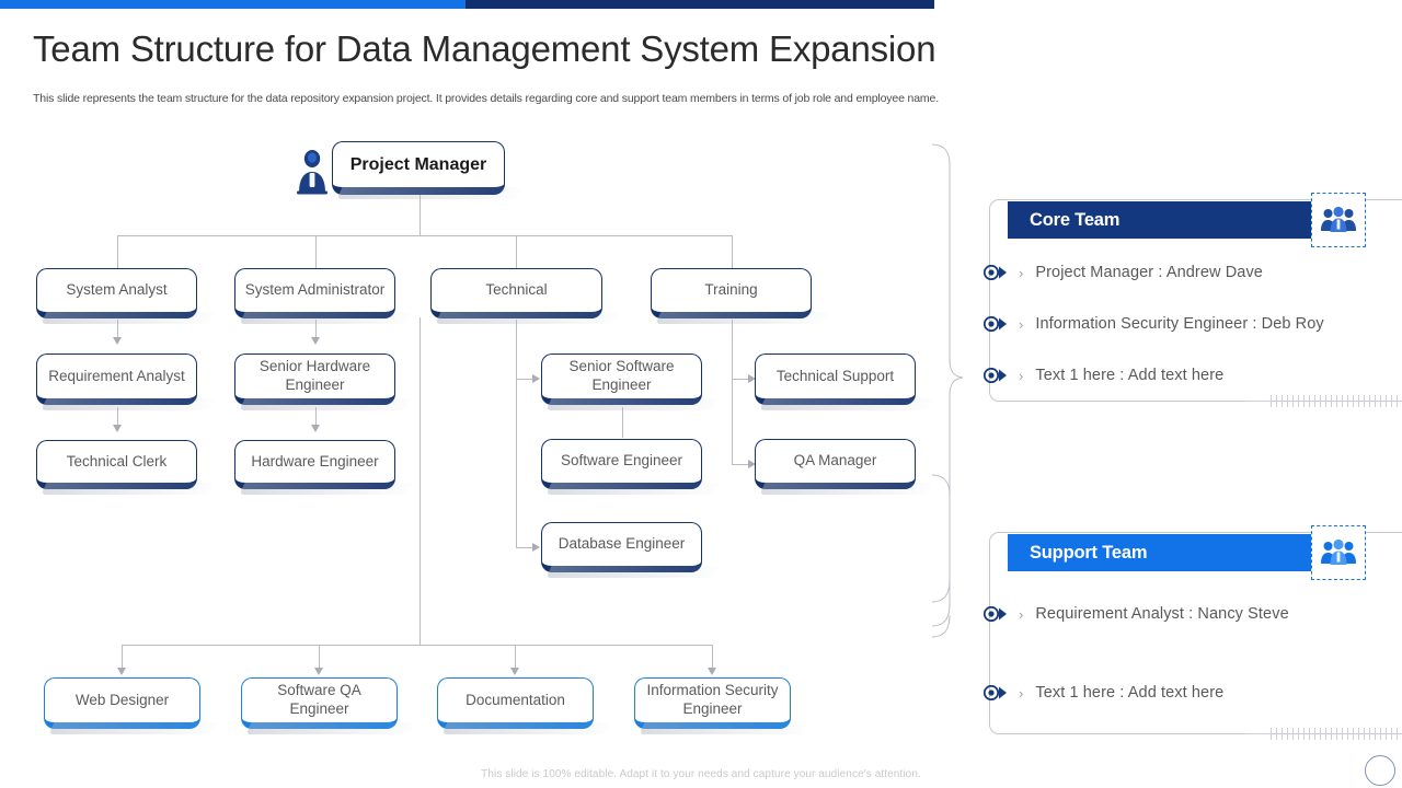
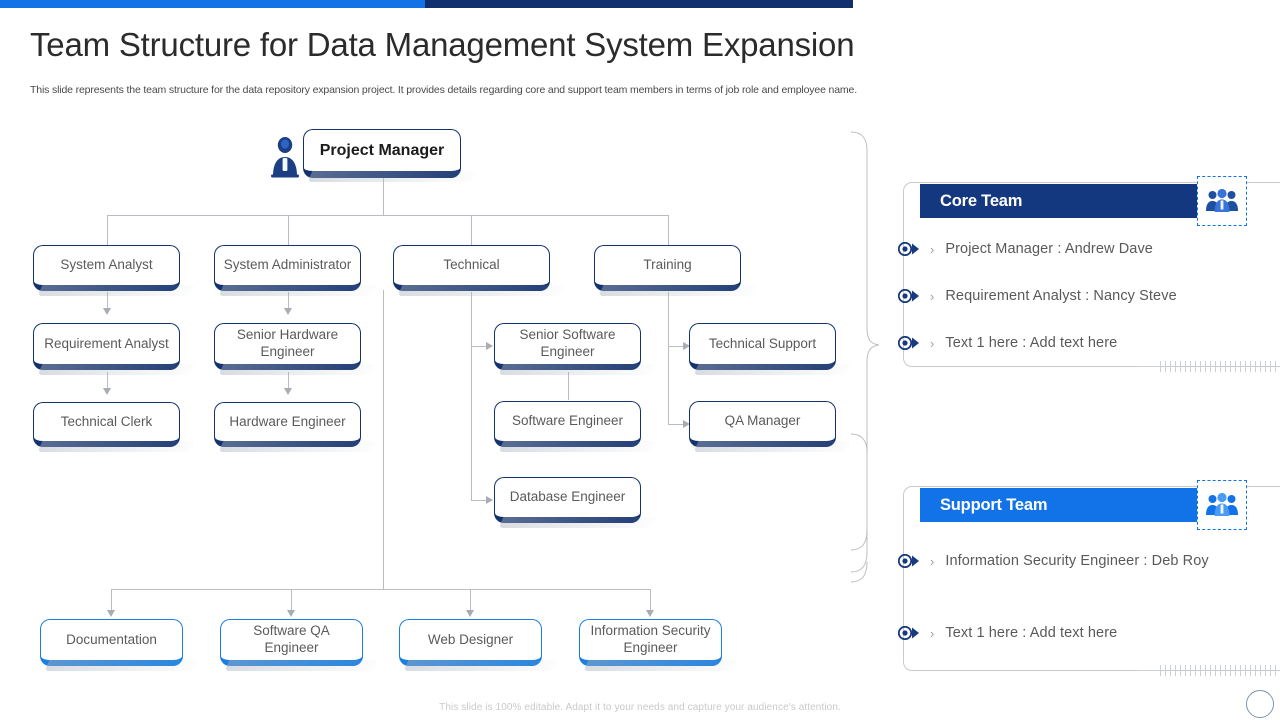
  Team Structure for Data Management System Expansion
  This slide represents the team structure for the data repository expansion project. It provides details regarding core and support team members in terms of job role and employee name.
  Project Manager
  System Analyst
  System Administrator
  Technical
  Training
  Requirement Analyst
  Technical Clerk
  Senior Hardware Engineer
  Hardware Engineer
  Senior Software Engineer
  Software Engineer
  Database Engineer
  Technical Support
  QA Manager
- Web Designer
+ Documentation
  Software QA Engineer
- Documentation
+ Web Designer
  Information Security Engineer
  Core Team
  ›
  Project Manager : Andrew Dave
  ›
- Information Security Engineer : Deb Roy
+ Requirement Analyst : Nancy Steve
  ›
  Text 1 here : Add text here
  Support Team
  ›
- Requirement Analyst : Nancy Steve
+ Information Security Engineer : Deb Roy
  ›
  Text 1 here : Add text here
  This slide is 100% editable. Adapt it to your needs and capture your audience's attention.
